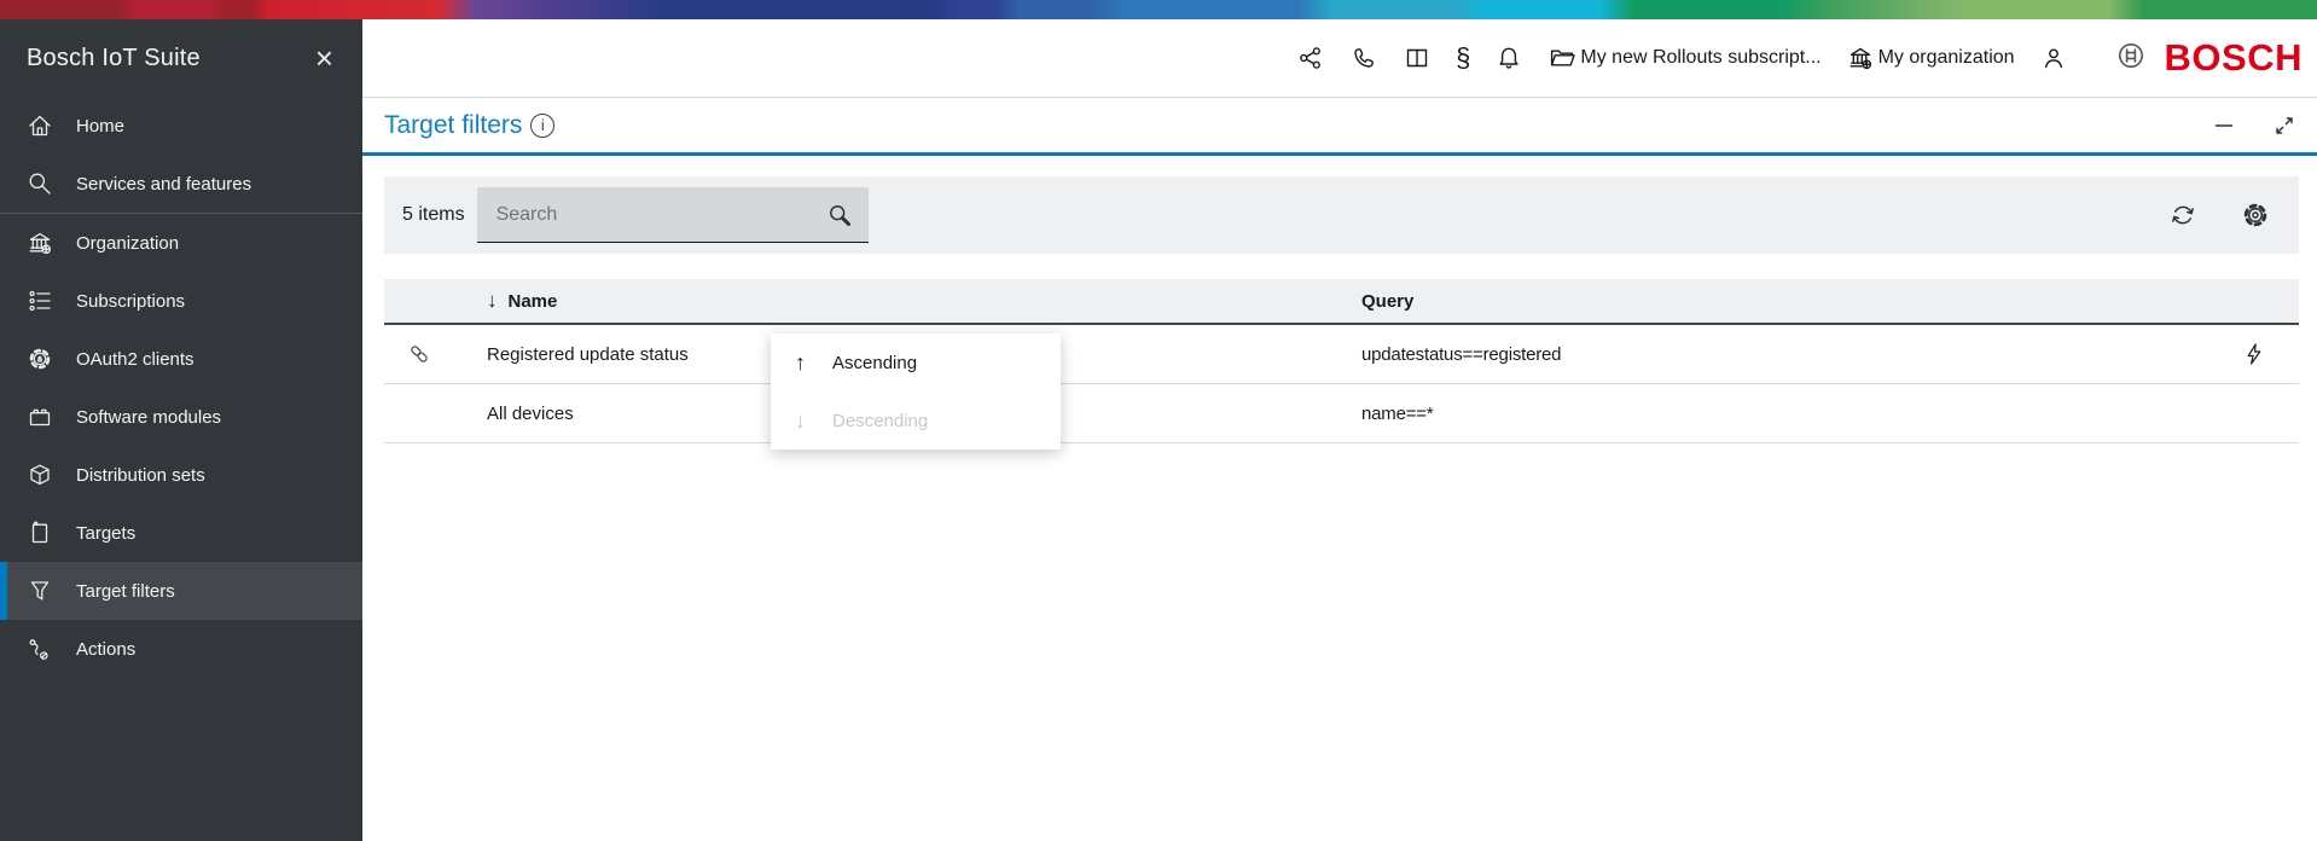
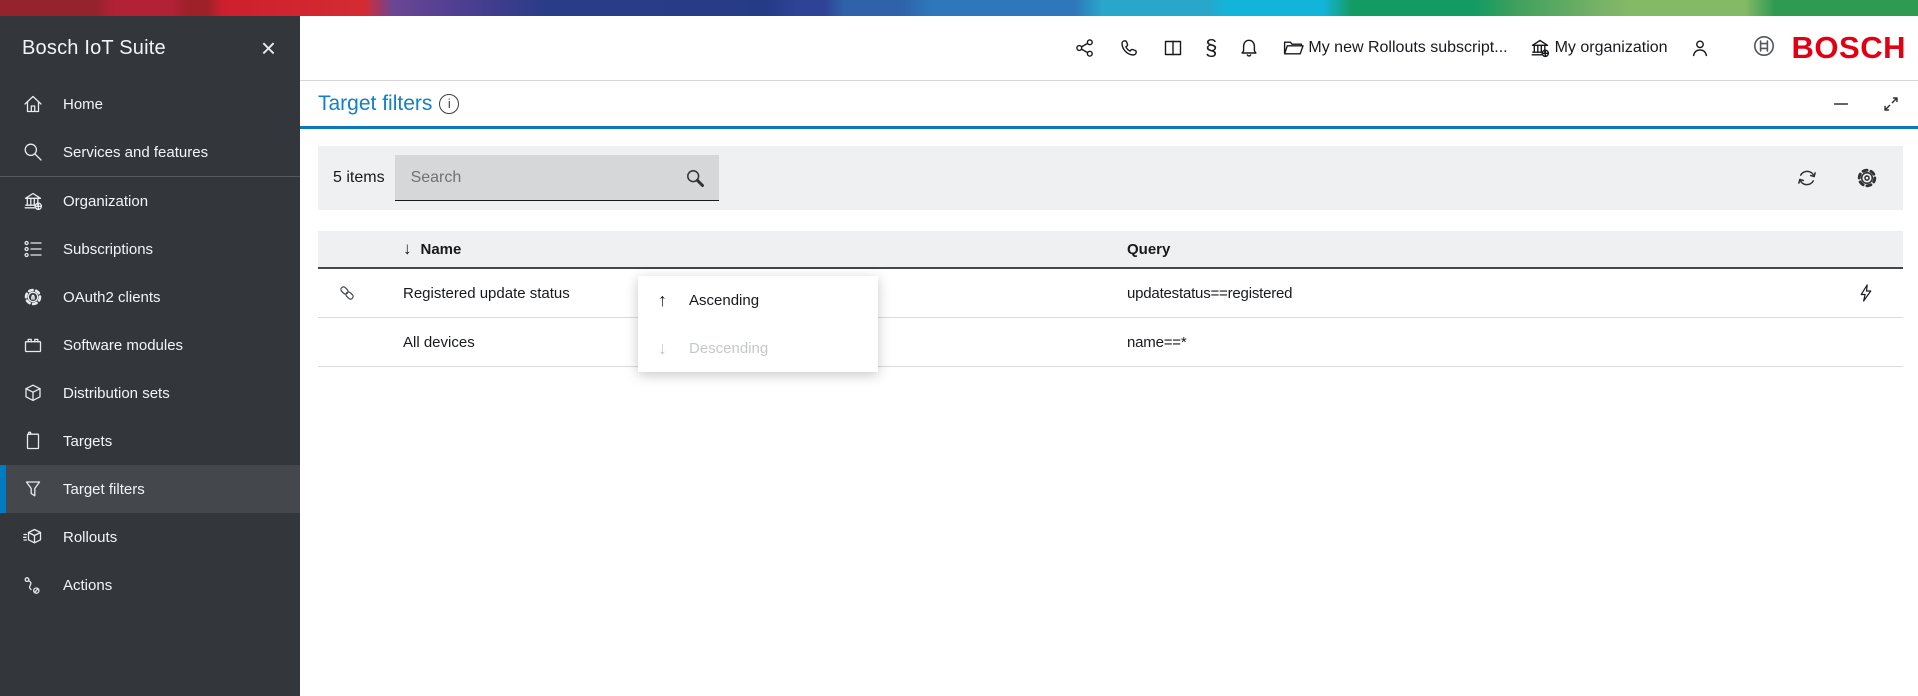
  Bosch IoT Suite
  ×
  Home
  Services and features
  Organization
  Subscriptions
  OAuth2 clients
  Software modules
  Distribution sets
  Targets
  Target filters
+ Rollouts
  Actions
  §
  My new Rollouts subscript...
  My organization
  BOSCH
  Target filters
  i
  5 items
  Search
  ↓
  Name
  Query
  Registered update status
  updatestatus==registered
  All devices
  name==*
  ↑
  Ascending
  ↓
  Descending
